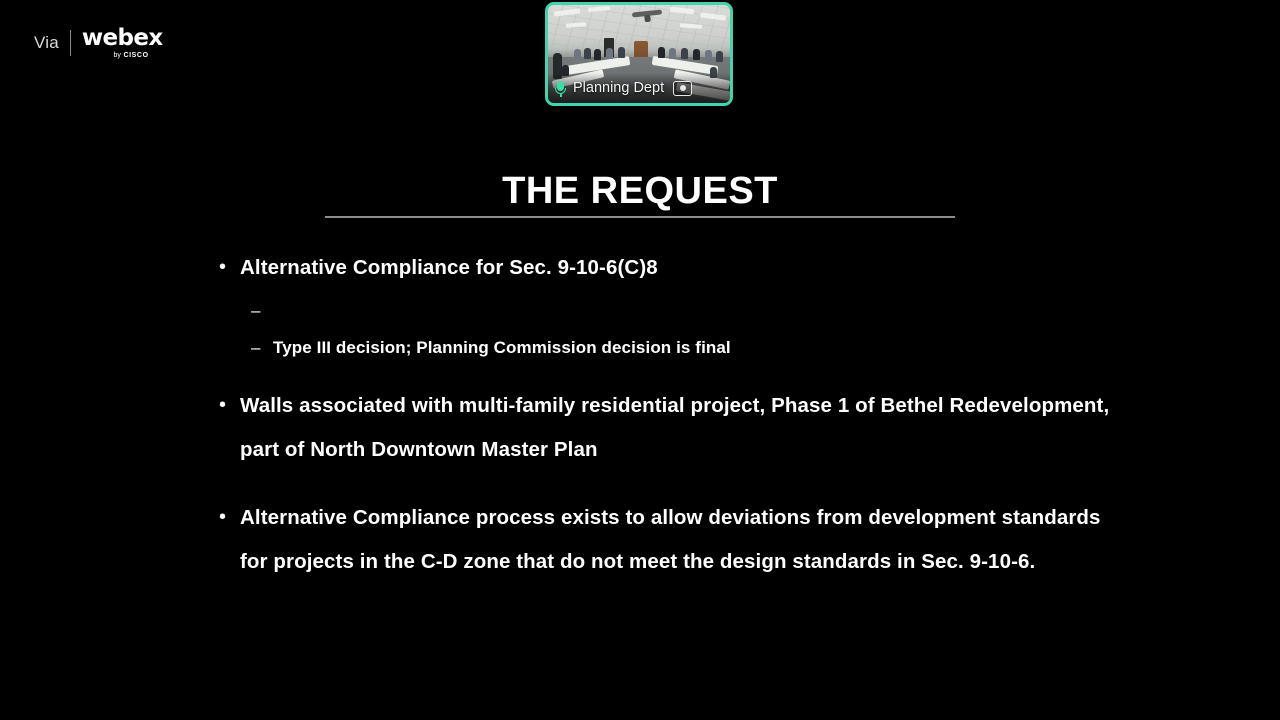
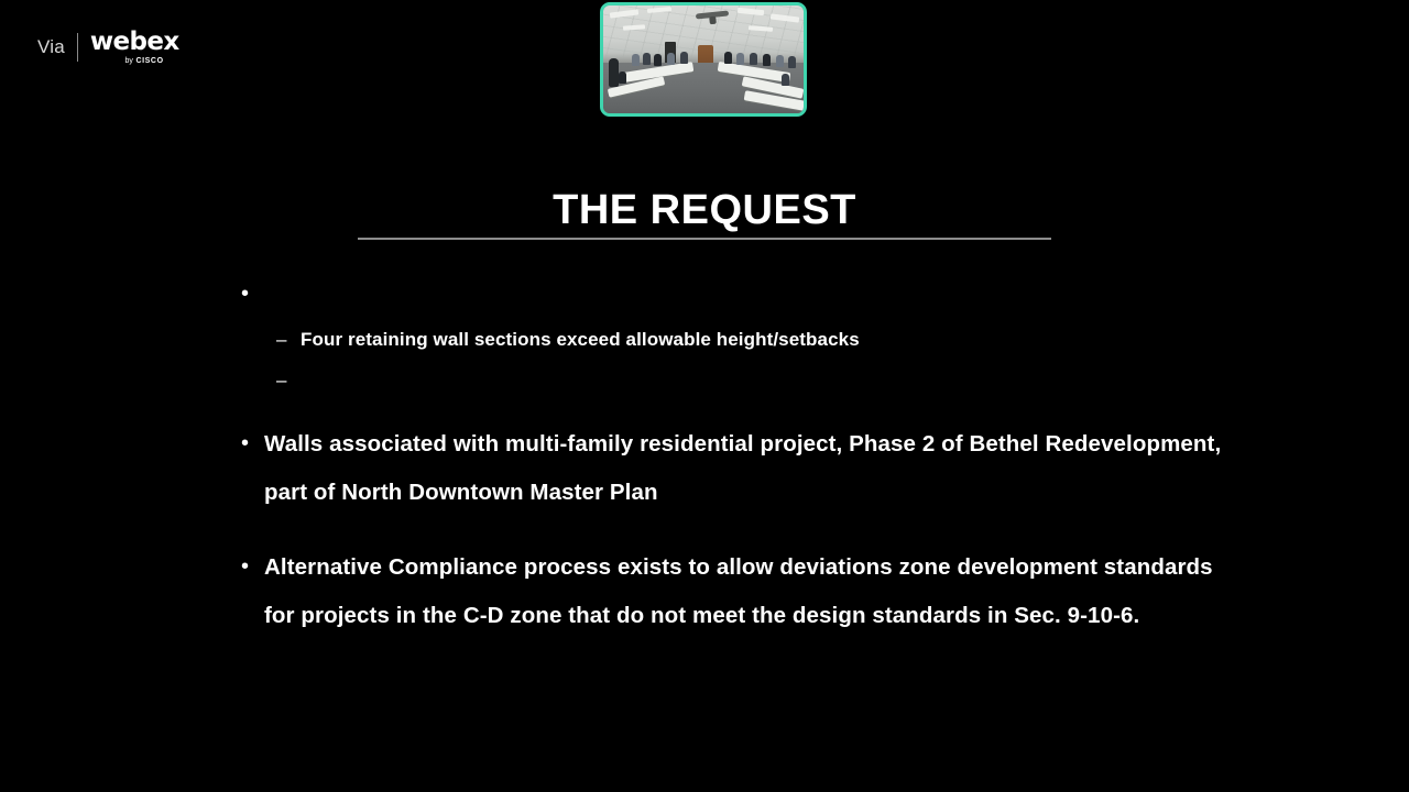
  Via
  webex
- Planning Dept
  THE REQUEST
  •
- Alternative Compliance for Sec. 9-10-6(C)8
  –
+ Four retaining wall sections exceed allowable height/setbacks
  –
- Type III decision; Planning Commission decision is final
  •
- Walls associated with multi-family residential project, Phase 1 of Bethel Redevelopment, part of North Downtown Master Plan
+ Walls associated with multi-family residential project, Phase 2 of Bethel Redevelopment, part of North Downtown Master Plan
  •
- Alternative Compliance process exists to allow deviations from development standards for projects in the C-D zone that do not meet the design standards in Sec. 9-10-6.
+ Alternative Compliance process exists to allow deviations zone development standards for projects in the C-D zone that do not meet the design standards in Sec. 9-10-6.
